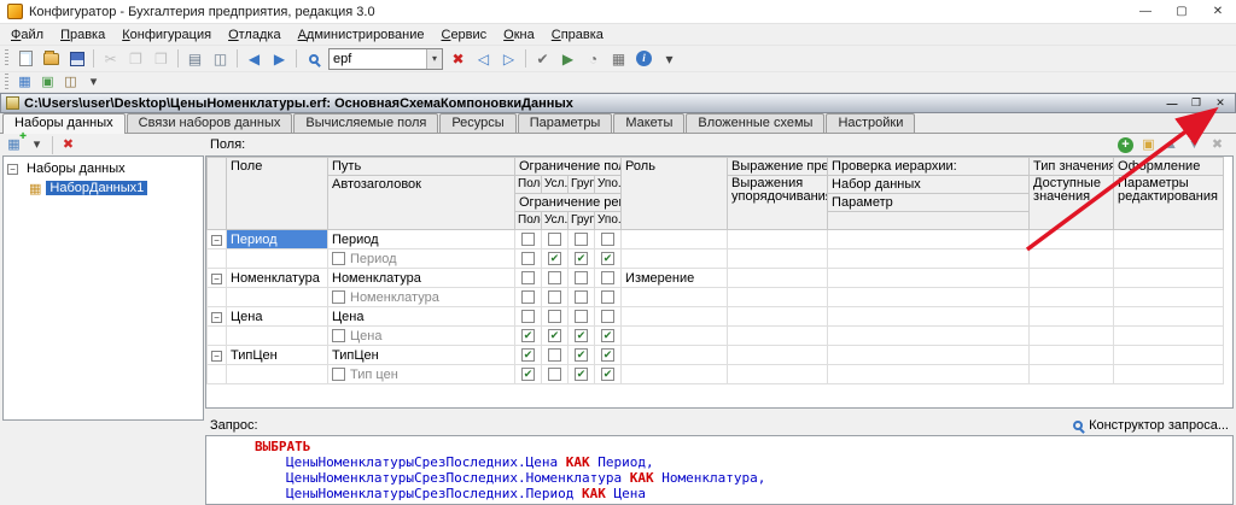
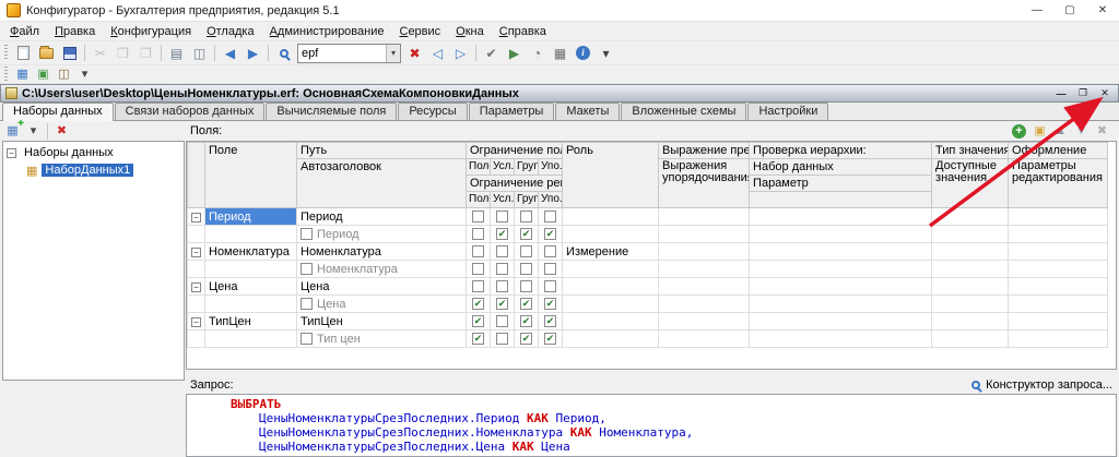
- Конфигуратор - Бухгалтерия предприятия, редакция 3.0
+ Конфигуратор - Бухгалтерия предприятия, редакция 5.1
  —
  ▢
  ✕
  Файл
  Правка
  Конфигурация
  Отладка
  Администрирование
  Сервис
  Окна
  Справка
  ✂
  ❐
  ❒
  ▤
  ◫
  ◀
  ▶
  epf
  ▾
  ✖
  ◁
  ▷
  ✔
  ▶
  ◔
  ▦
  i
  ▾
  ▦
  ▣
  ◫
  ▾
  C:\Users\user\Desktop\ЦеныНоменклатуры.erf: ОсновнаяСхемаКомпоновкиДанных
  —
  ❐
  ✕
  Наборы данных
  Связи наборов данных
  Вычисляемые поля
  Ресурсы
  Параметры
  Макеты
  Вложенные схемы
  Настройки
  ▦
  ▾
  ✖
  −
  Наборы данных
  ▦
  НаборДанных1
  Поля:
  +
  ▣
  ▼
  ✖
  	Поле	Путь	Ограничение по	Роль	Выражение пре	Проверка иерархии:	Тип значения	Оформление
  Автозаголовок	Пол	Усл.	Груп	Упо.	Выражения упорядочивани	Набор данных	Доступные значения	Параметры редактирования
  Ограничение ре	Параметр
  −	Период	Период
  		Период		✔	✔	✔
  −	Номенклатура	Номенклатура					Измерение
  		Номенклатура
  −	Цена	Цена
  		Цена	✔	✔	✔	✔
  −	ТипЦен	ТипЦен	✔		✔	✔
  		Тип цен	✔		✔	✔
  Запрос:
  Конструктор запроса...
  ВЫБРАТЬ
- ЦеныНоменклатурыСрезПоследних.Цена КАК Период,
+ ЦеныНоменклатурыСрезПоследних.Период КАК Период,
  ЦеныНоменклатурыСрезПоследних.Номенклатура КАК Номенклатура,
- ЦеныНоменклатурыСрезПоследних.Период КАК Цена
+ ЦеныНоменклатурыСрезПоследних.Цена КАК Цена
